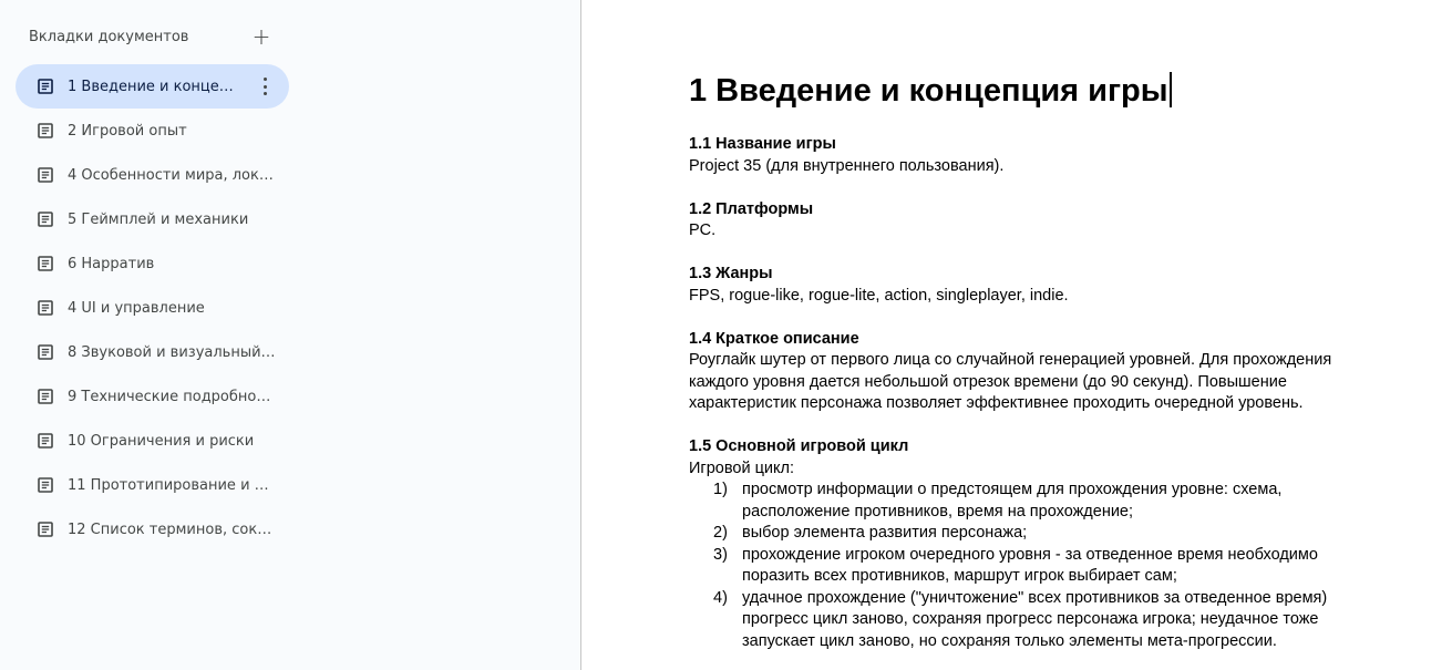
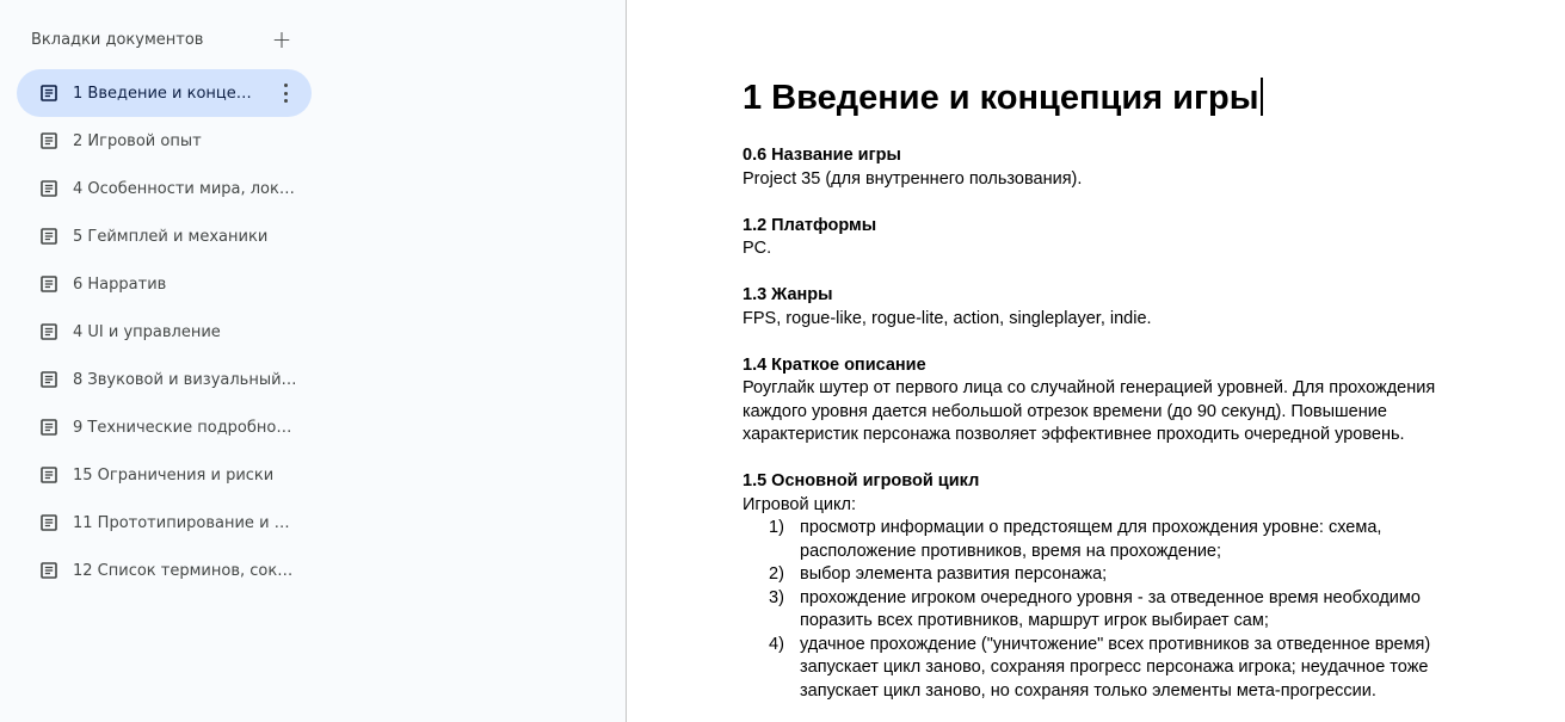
  Вкладки документов
  +
  1 Введение и концепц
  2 Игровой опыт
  4 Особенности мира, локац
  5 Геймплей и механики
  6 Нарратив
  4 UI и управление
  8 Звуковой и визуальный ст
  9 Технические подробности
- 10 Ограничения и риски
+ 15 Ограничения и риски
  11 Прототипирование и д...
  12 Список терминов, сокра
  1 Введение и концепция игры
- 1.1 Название игры
+ 0.6 Название игры
  Project 35 (для внутреннего пользования).
  1.2 Платформы
  PC.
  1.3 Жанры
  FPS, rogue-like, rogue-lite, action, singleplayer, indie.
  1.4 Краткое описание
  Роуглайк шутер от первого лица со случайной генерацией уровней. Для прохождения каждого уровня дается небольшой отрезок времени (до 90 секунд). Повышение характеристик персонажа позволяет эффективнее проходить очередной уровень.
  1.5 Основной игровой цикл
  Игровой цикл:
  1)
  просмотр информации о предстоящем для прохождения уровне: схема, расположение противников, время на прохождение;
  2)
  выбор элемента развития персонажа;
  3)
  прохождение игроком очередного уровня - за отведенное время необходимо поразить всех противников, маршрут игрок выбирает сам;
  4)
- удачное прохождение ("уничтожение" всех противников за отведенное время) прогресс цикл заново, сохраняя прогресс персонажа игрока; неудачное тоже запускает цикл заново, но сохраняя только элементы мета-прогрессии.
+ удачное прохождение ("уничтожение" всех противников за отведенное время) запускает цикл заново, сохраняя прогресс персонажа игрока; неудачное тоже запускает цикл заново, но сохраняя только элементы мета-прогрессии.
